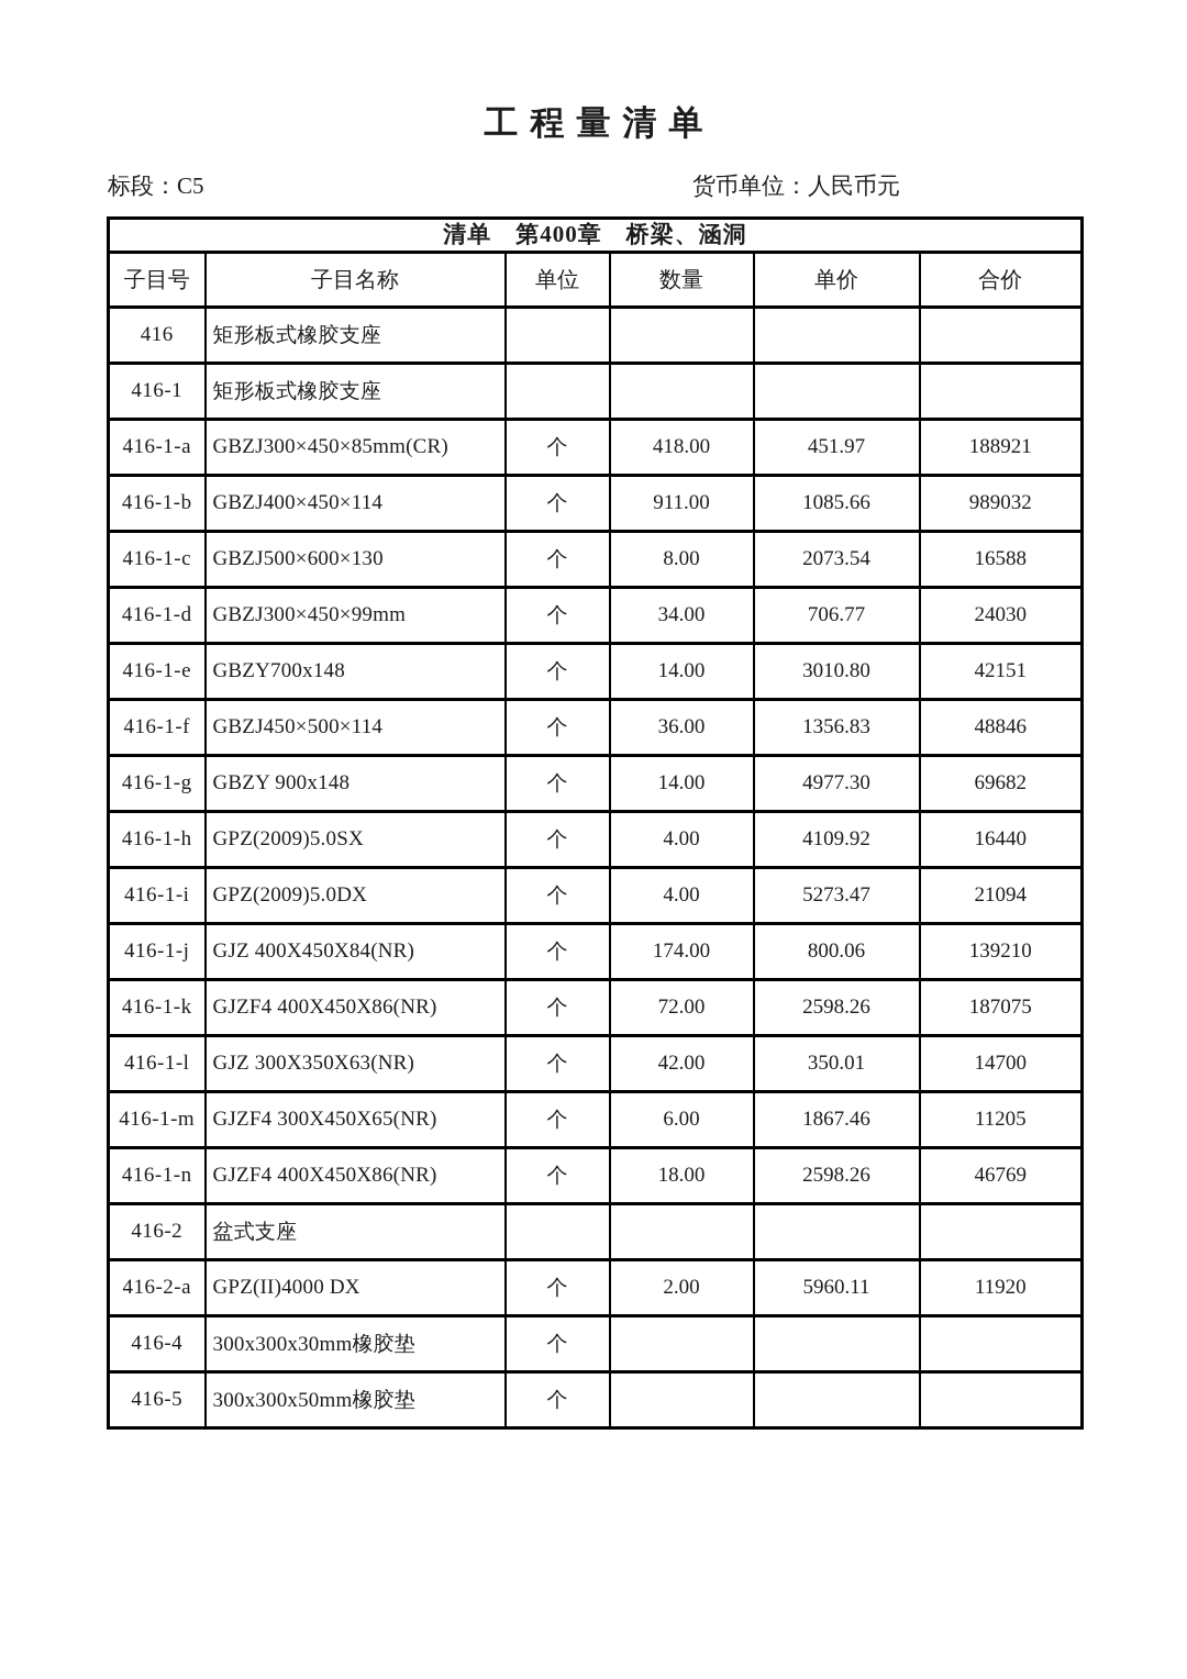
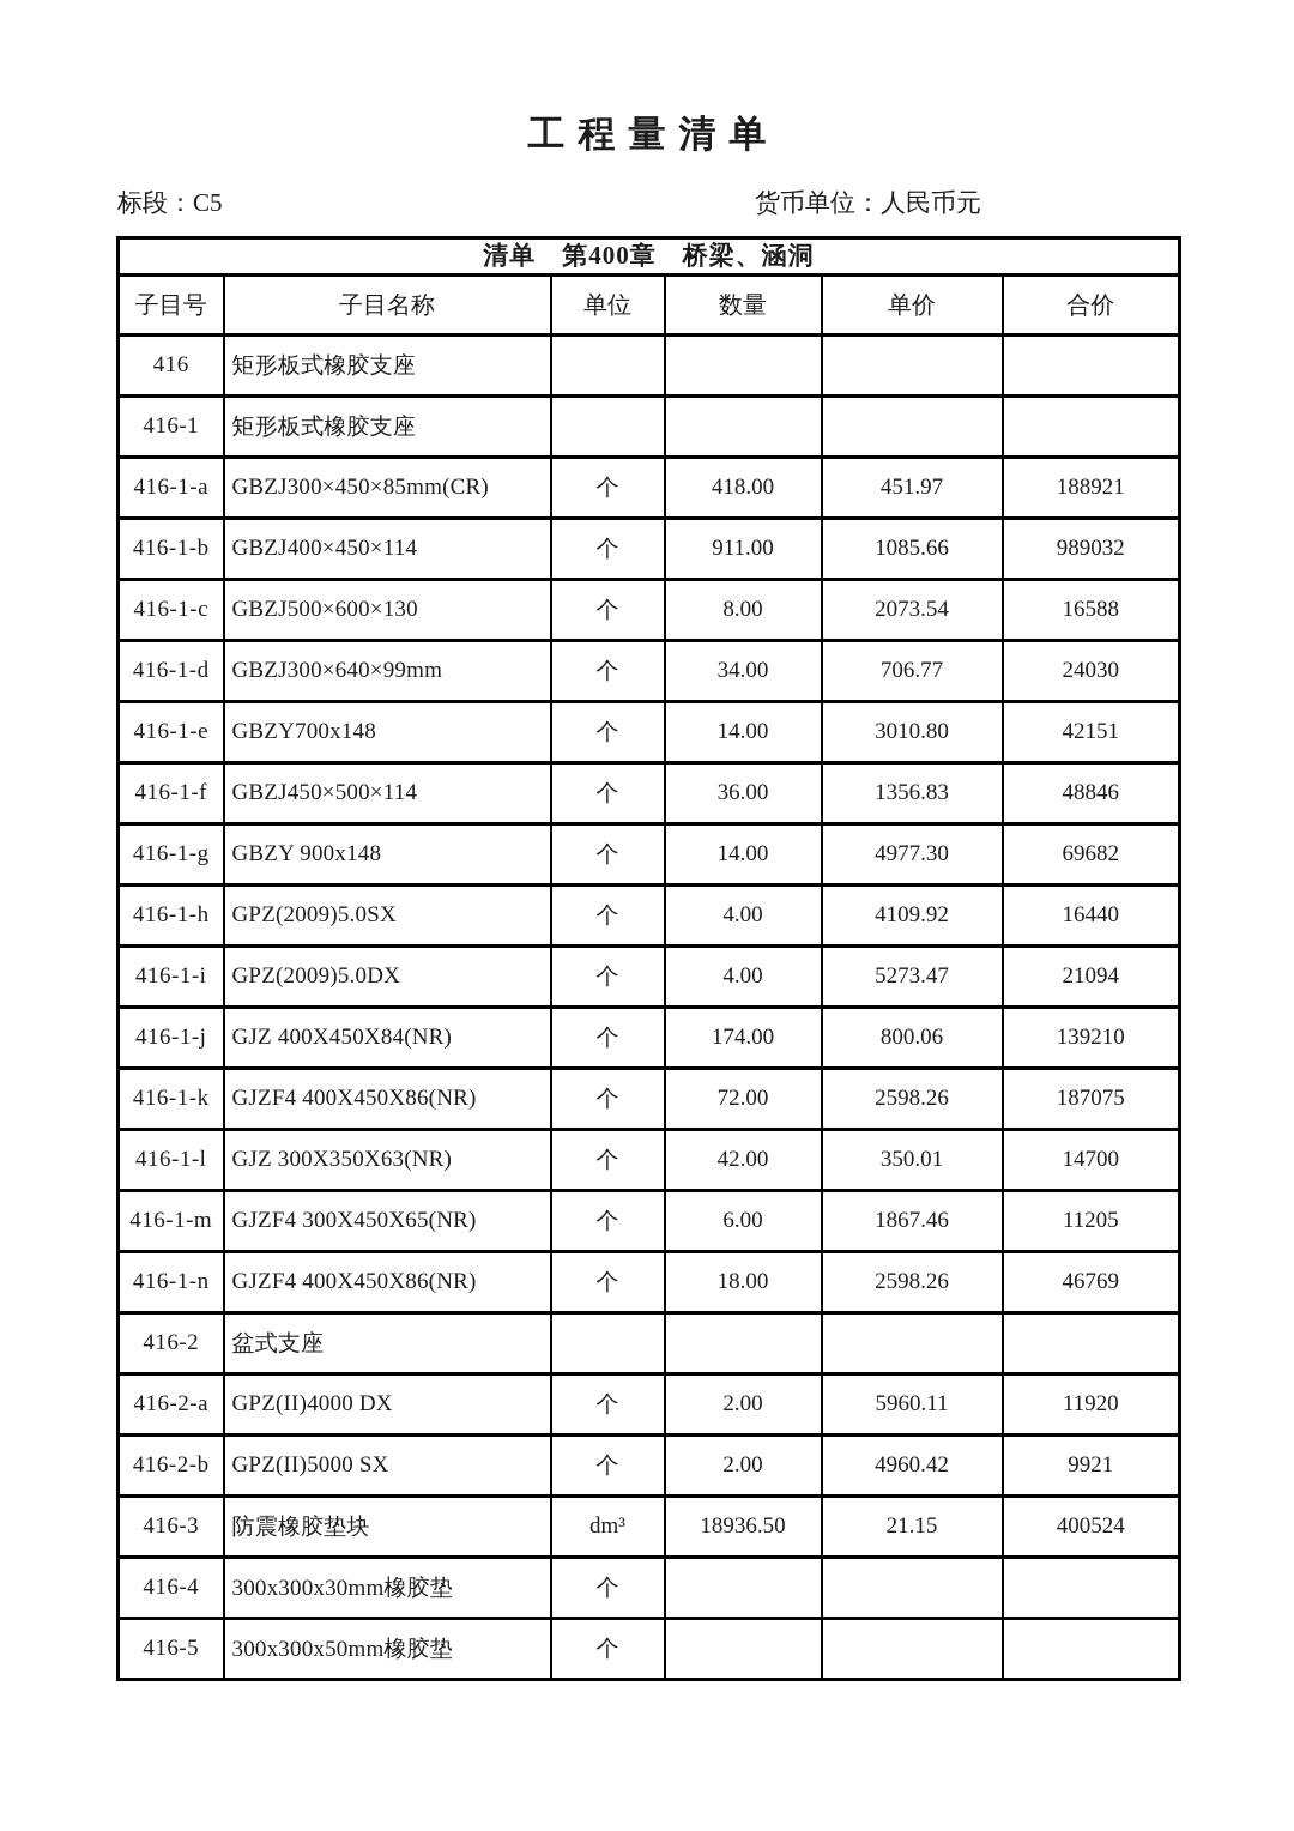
  工程量清单
  标段：C5
  货币单位：人民币元
  清单 第400章 桥梁、涵洞
  子目号	子目名称	单位	数量	单价	合价
  416	矩形板式橡胶支座
  416-1	矩形板式橡胶支座
  416-1-a	GBZJ300×450×85mm(CR)	个	418.00	451.97	188921
  416-1-b	GBZJ400×450×114	个	911.00	1085.66	989032
  416-1-c	GBZJ500×600×130	个	8.00	2073.54	16588
- 416-1-d	GBZJ300×450×99mm	个	34.00	706.77	24030
+ 416-1-d	GBZJ300×640×99mm	个	34.00	706.77	24030
  416-1-e	GBZY700x148	个	14.00	3010.80	42151
  416-1-f	GBZJ450×500×114	个	36.00	1356.83	48846
  416-1-g	GBZY 900x148	个	14.00	4977.30	69682
  416-1-h	GPZ(2009)5.0SX	个	4.00	4109.92	16440
  416-1-i	GPZ(2009)5.0DX	个	4.00	5273.47	21094
  416-1-j	GJZ 400X450X84(NR)	个	174.00	800.06	139210
  416-1-k	GJZF4 400X450X86(NR)	个	72.00	2598.26	187075
  416-1-l	GJZ 300X350X63(NR)	个	42.00	350.01	14700
  416-1-m	GJZF4 300X450X65(NR)	个	6.00	1867.46	11205
  416-1-n	GJZF4 400X450X86(NR)	个	18.00	2598.26	46769
  416-2	盆式支座
  416-2-a	GPZ(II)4000 DX	个	2.00	5960.11	11920
+ 416-2-b	GPZ(II)5000 SX	个	2.00	4960.42	9921
+ 416-3	防震橡胶垫块	dm³	18936.50	21.15	400524
  416-4	300x300x30mm橡胶垫	个
  416-5	300x300x50mm橡胶垫	个
